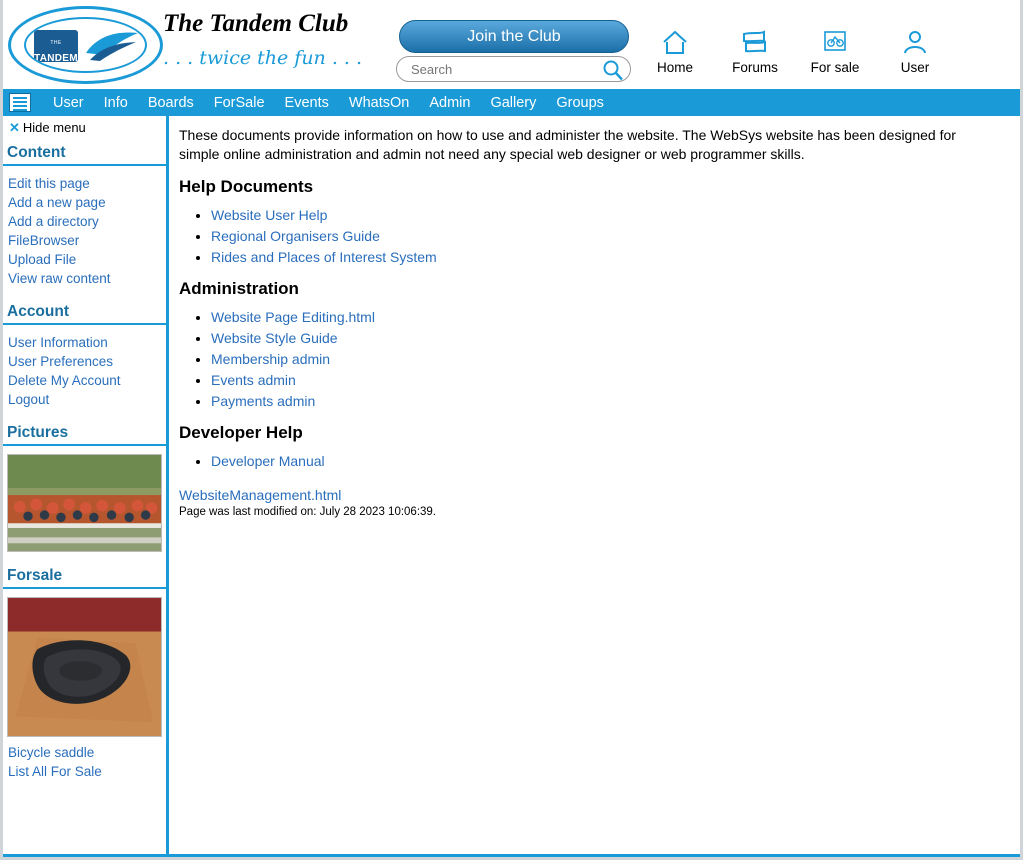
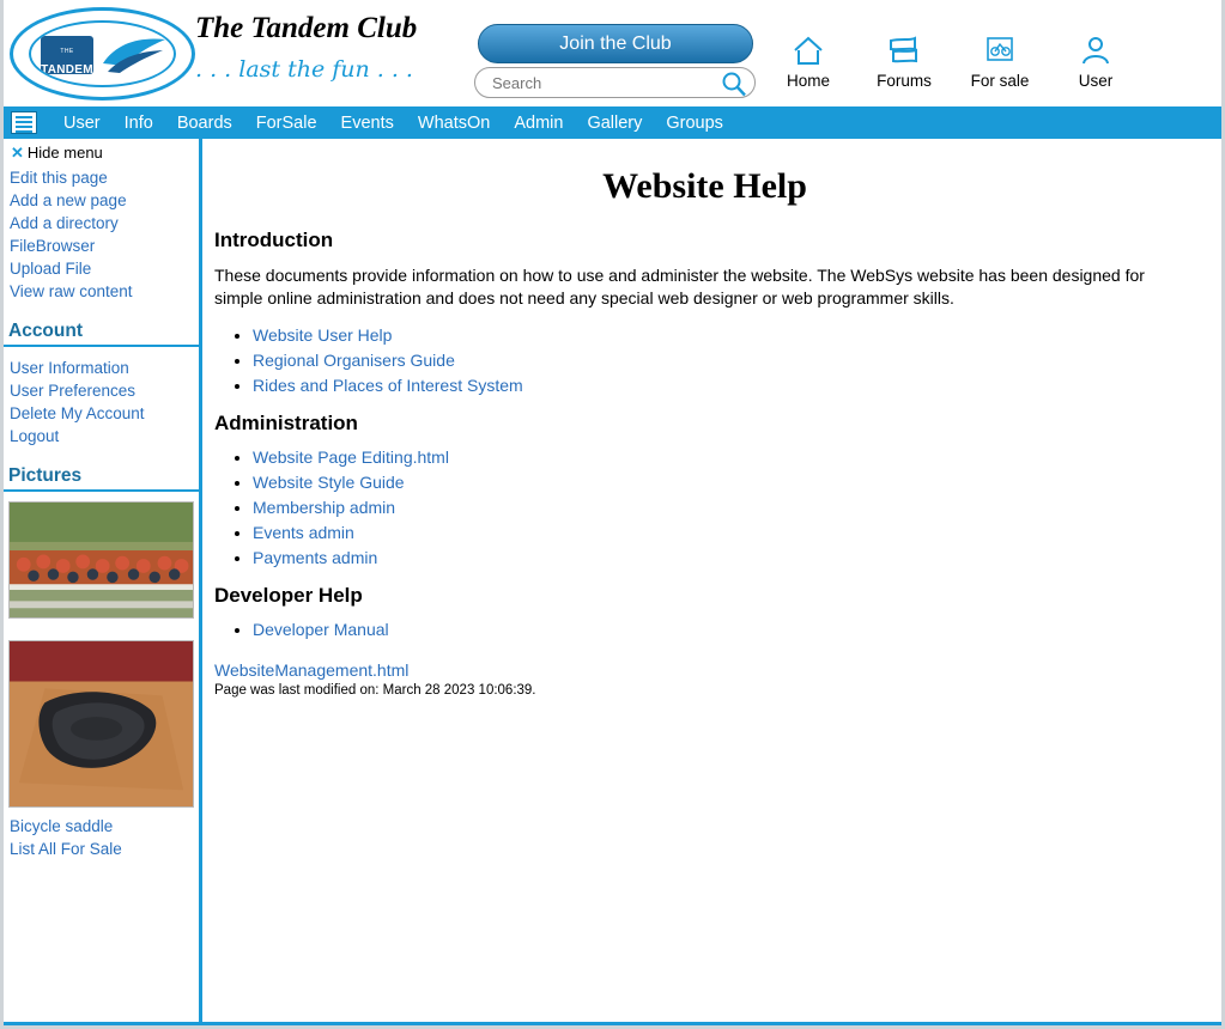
  The Tandem Club
- . . . twice the fun . . .
+ . . . last the fun . . .
  Join the Club
  Search
  Home
  Forums
  For sale
  User
  User
  Info
  Boards
  ForSale
  Events
  WhatsOn
  Admin
  Gallery
  Groups
  ✕ Hide menu
- Content
  Edit this page
  Add a new page
  Add a directory
  FileBrowser
  Upload File
  View raw content
  Account
  User Information
  User Preferences
  Delete My Account
  Logout
  Pictures
- Forsale
  Bicycle saddle
  List All For Sale
+ Website Help
+ Introduction
- These documents provide information on how to use and administer the website. The WebSys website has been designed for simple online administration and admin not need any special web designer or web programmer skills.
+ These documents provide information on how to use and administer the website. The WebSys website has been designed for simple online administration and does not need any special web designer or web programmer skills.
- Help Documents
  Website User Help
  Regional Organisers Guide
  Rides and Places of Interest System
  Administration
  Website Page Editing.html
  Website Style Guide
  Membership admin
  Events admin
  Payments admin
  Developer Help
  Developer Manual
  WebsiteManagement.html
- Page was last modified on: July 28 2023 10:06:39.
+ Page was last modified on: March 28 2023 10:06:39.
